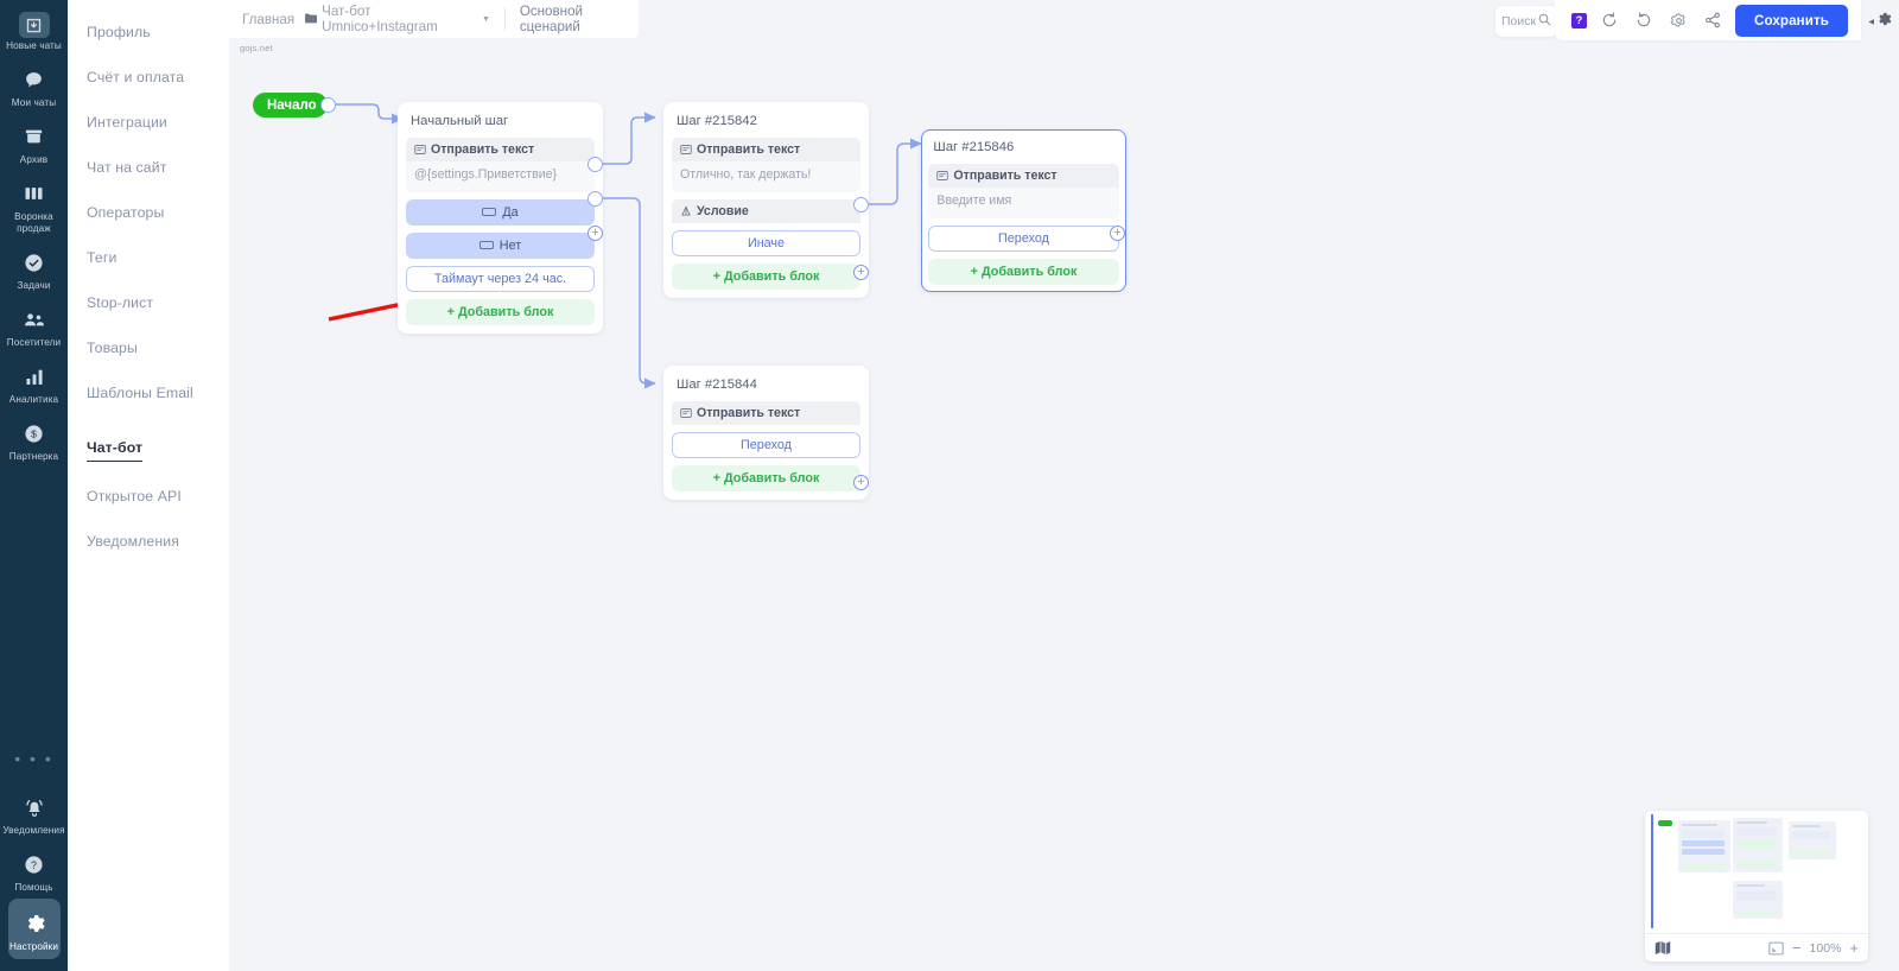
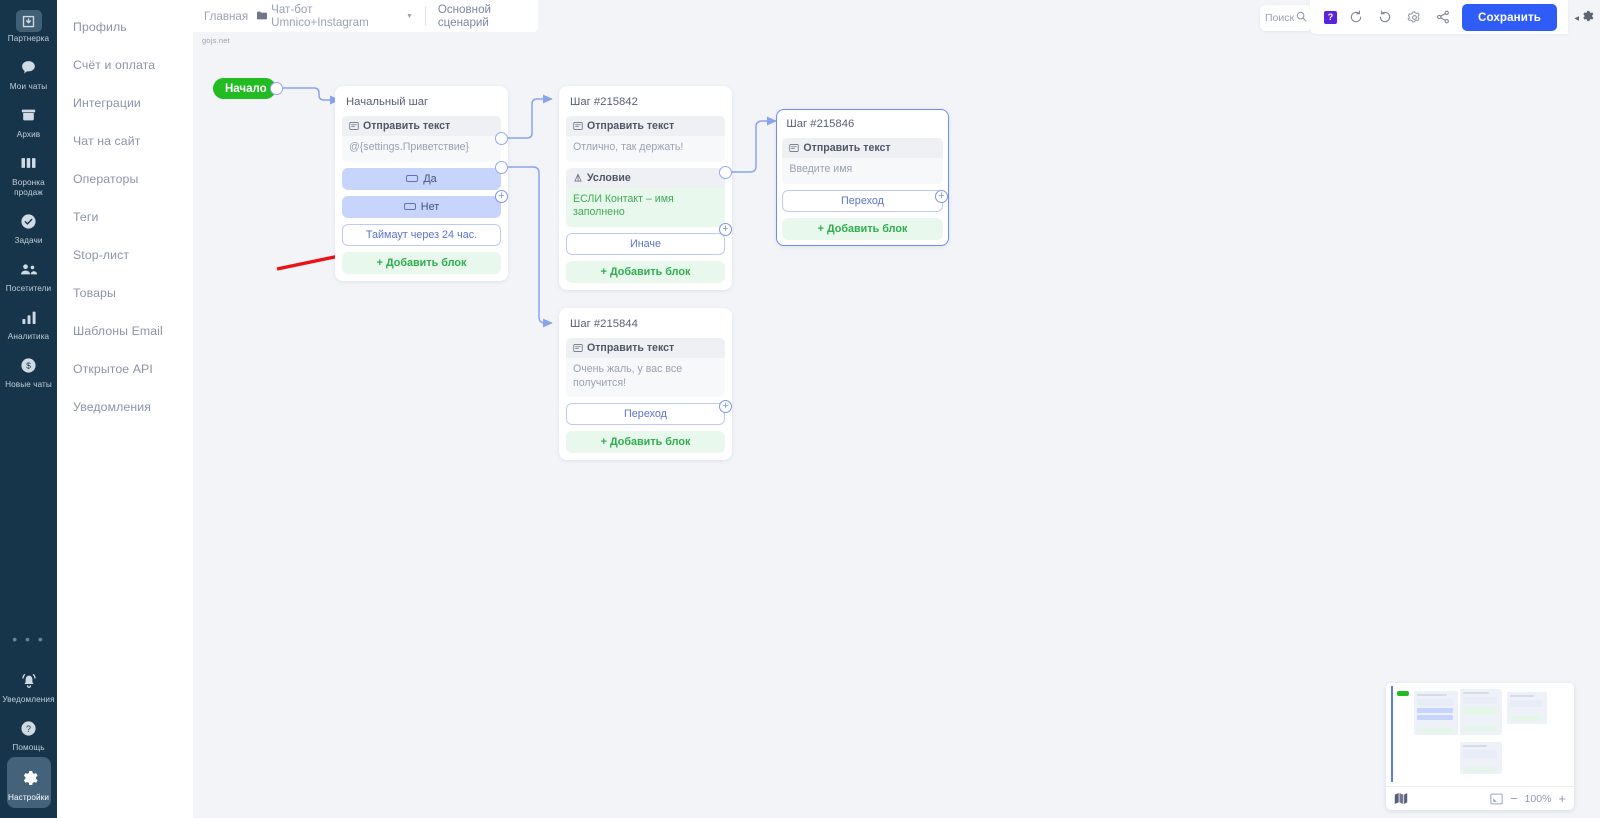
- Новые чаты
+ Партнерка
  Мои чаты
  Архив
  Воронка
  продаж
  Задачи
  Посетители
  Аналитика
  $
- Партнерка
+ Новые чаты
  • • •
  Уведомления
  ?
  Помощь
  Настройки
  Профиль
  Счёт и оплата
  Интеграции
  Чат на сайт
  Операторы
  Теги
  Stop-лист
  Товары
  Шаблоны Email
- Чат-бот
  Открытое API
  Уведомления
  Начало
  Начальный шаг
  Отправить текст
  @{settings.Приветствие}
  Да
  Нет
  Таймаут через 24 час.
  + Добавить блок
  +
  Шаг #215842
  Отправить текст
  Отлично, так держать!
  Условие
+ ЕСЛИ Контакт – имя заполнено
  Иначе
  + Добавить блок
  +
  Шаг #215846
  Отправить текст
  Введите имя
  Переход
  + Добавить блок
  +
  Шаг #215844
  Отправить текст
+ Очень жаль, у вас все получится!
  Переход
  + Добавить блок
  +
  −
  100%
  +
  Главная
  Чат-бот Umnico+Instagram
  Основной сценарий
  gojs.net
  Поиск
  ?
  Сохранить
